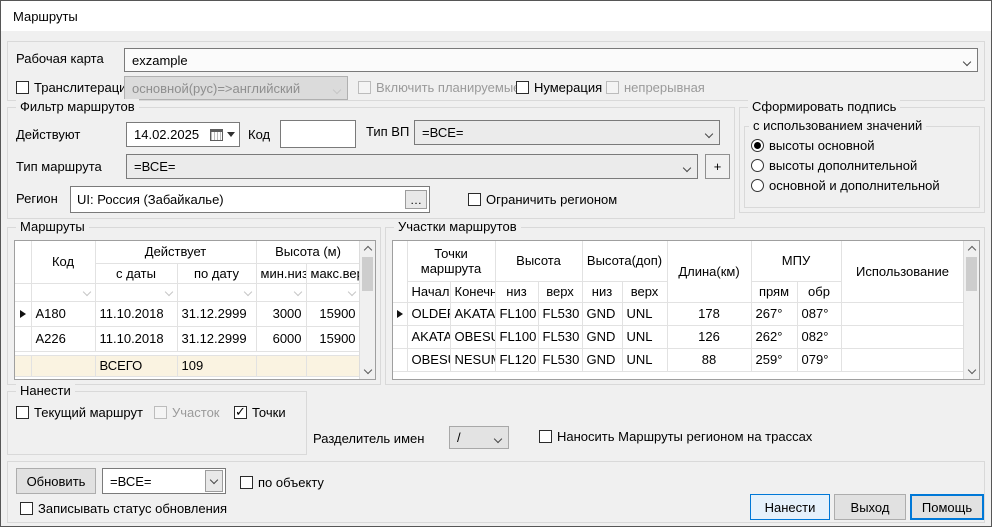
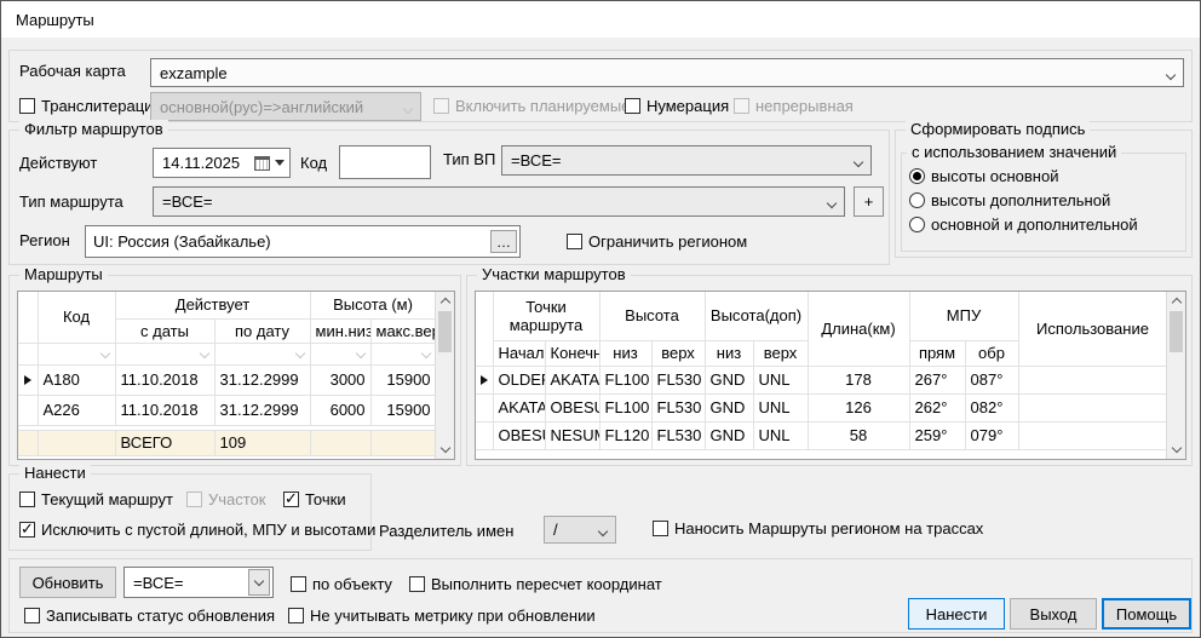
  Маршруты
  Рабочая карта
  exzample
  Транслитераци
  основной(рус)=>английский
  Включить планируемы
  Нумерация
  непрерывная
  Фильтр маршрутов
  Действуют
- 14.02.2025
+ 14.11.2025
  Код
  Тип ВП
  =ВСЕ=
  Тип маршрута
  =ВСЕ=
  +
  Регион
  UI: Россия (Забайкалье)
  …
  Ограничить регионом
  Сформировать подпись
  с использованием значений
  высоты основной
  высоты дополнительной
  основной и дополнительной
  Маршруты
  	Код	Действует	Высота (м)
  с даты	по дату	мин.низ	макс.ве
  	А180	11.10.2018	31.12.2999	3000	15900
  	А226	11.10.2018	31.12.2999	6000	15900
  		ВСЕГО	109
  Участки маршрутов
  	Точки маршрута	Высота	Высота(доп)	Длина(км)	МПУ	Использование
  Начал	Конечн	низ	верх	низ	верх	прям	обр
  	OLDE	AKATA	FL100	FL530	GND	UNL	178	267°	087°
  	AKATA	OBES	FL100	FL530	GND	UNL	126	262°	082°
- 	OBES	NESU	FL120	FL530	GND	UNL	88	259°	079°
+ 	OBES	NESU	FL120	FL530	GND	UNL	58	259°	079°
  Нанести
  Текущий маршрут
  Участок
  Точки
+ Исключить с пустой длиной, МПУ и высотами
  Разделитель имен
  /
  Наносить Маршруты регионом на трассах
  Обновить
  =ВСЕ=
  по объекту
+ Выполнить пересчет координат
  Записывать статус обновления
+ Не учитывать метрику при обновлении
  Нанести
  Выход
  Помощь
